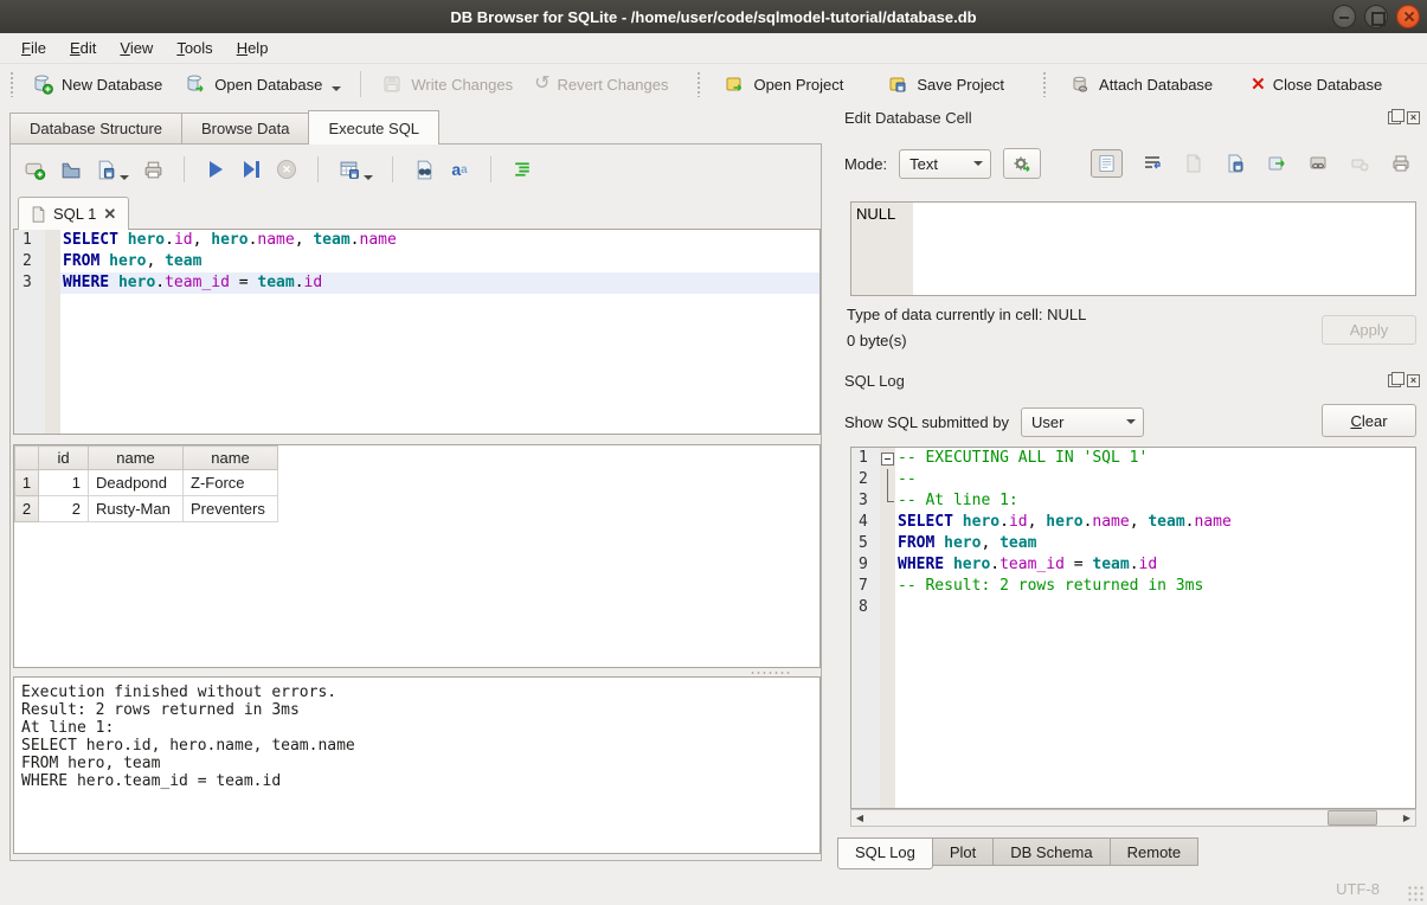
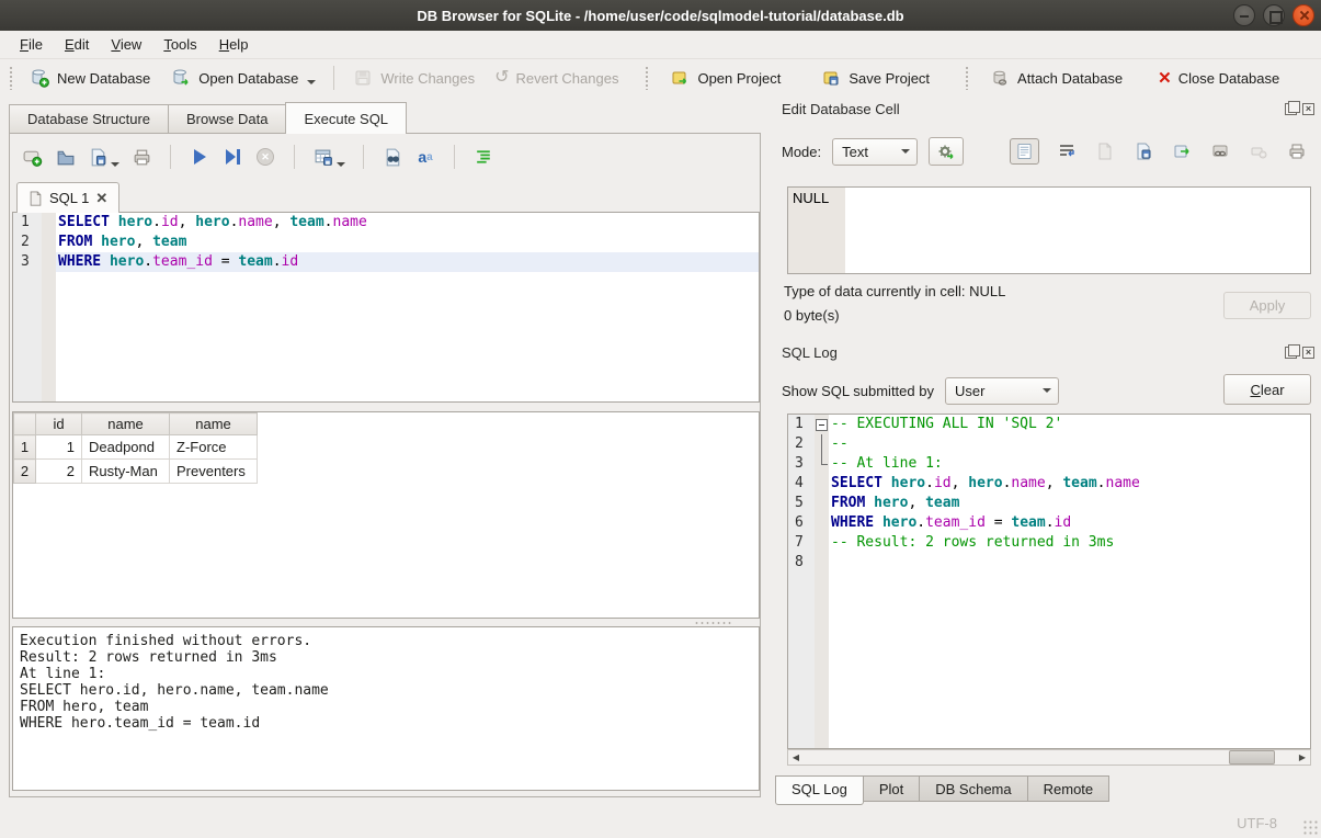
  DB Browser for SQLite - /home/user/code/sqlmodel-tutorial/database.db
  File
  Edit
  View
  Tools
  Help
  New Database
  Open Database
  Write Changes
  ↺
  Revert Changes
  Open Project
  Save Project
  Attach Database
  ✕
  Close Database
  Database Structure
  Browse Data
  Execute SQL
  ✕
  a
  a
  SQL 1
  ✕
  1
  SELECT hero.id, hero.name, team.name
  2
  FROM hero, team
  3
  WHERE hero.team_id = team.id
  	id	name	name
  1	1	Deadpond	Z-Force
  2	2	Rusty-Man	Preventers
  Execution finished without errors.
  Result: 2 rows returned in 3ms
  At line 1:
  SELECT hero.id, hero.name, team.name
  FROM hero, team
  WHERE hero.team_id = team.id
  Edit Database Cell
  ×
  Mode:
  Text
  NULL
  Type of data currently in cell: NULL
  0 byte(s)
  Apply
  SQL Log
  ×
  Show SQL submitted by
  User
  Clear
  1
- -- EXECUTING ALL IN 'SQL 1'
+ -- EXECUTING ALL IN 'SQL 2'
  2
  --
  3
  -- At line 1:
  4
  SELECT hero.id, hero.name, team.name
  5
  FROM hero, team
- 9
+ 6
  WHERE hero.team_id = team.id
  7
  -- Result: 2 rows returned in 3ms
  8
  ◀
  ▶
  SQL Log
  Plot
  DB Schema
  Remote
  UTF-8
